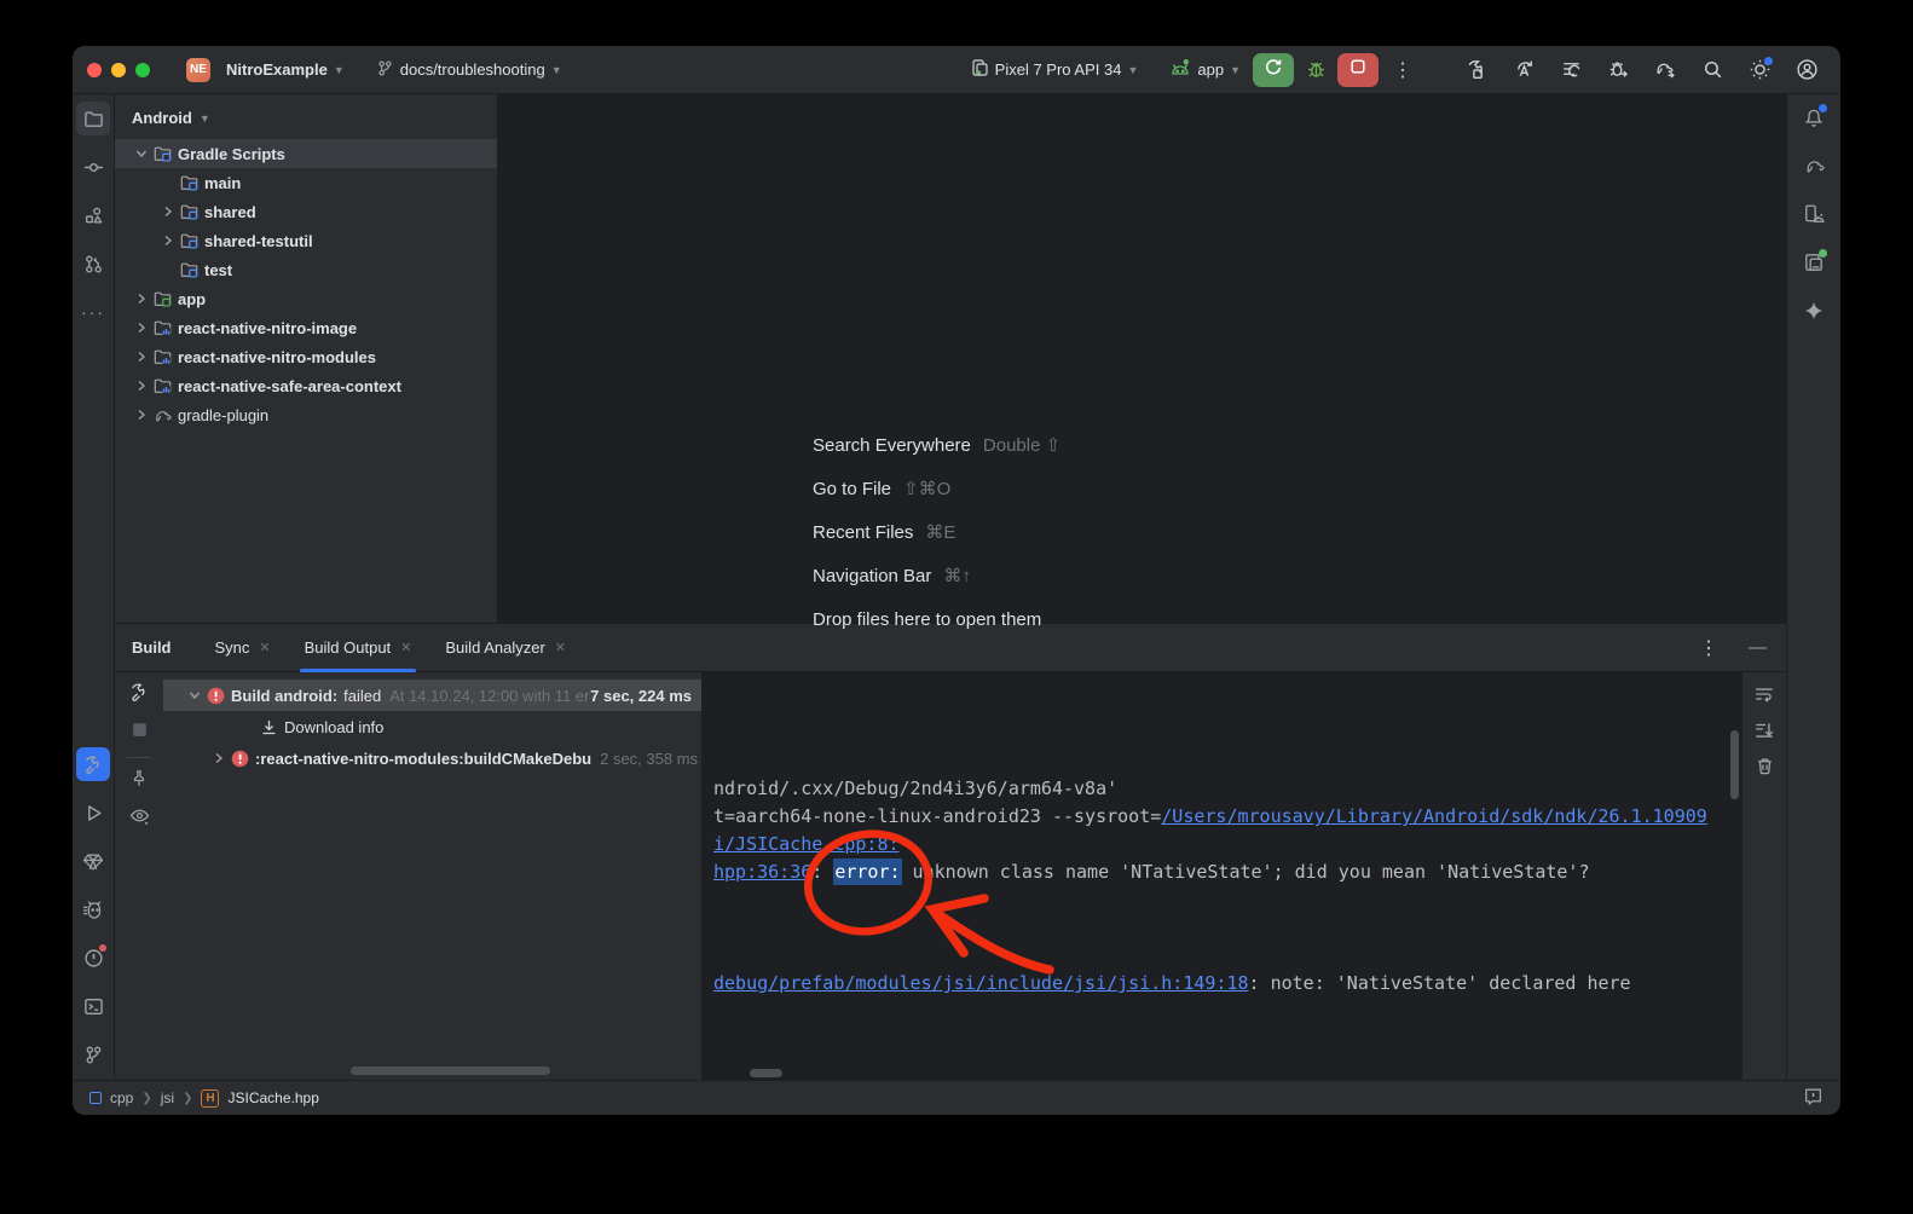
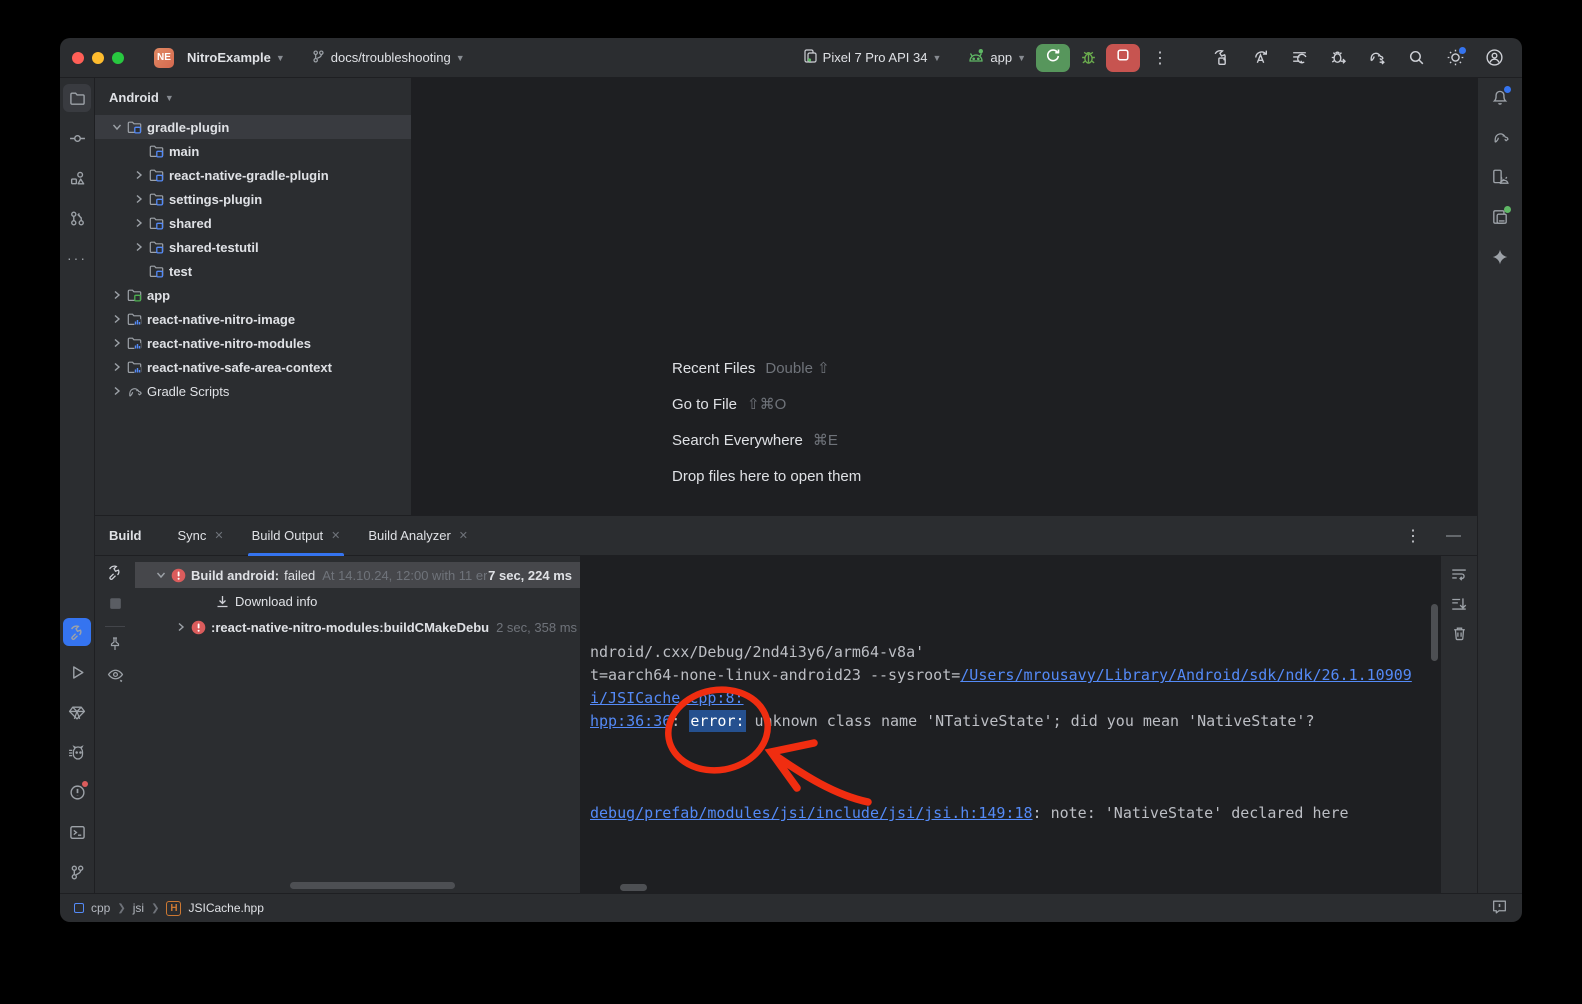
  NE
  NitroExample
  ▼
  docs/troubleshooting
  ▼
  Pixel 7 Pro API 34
  ▼
  app
  ▼
  ⋮
  ···
  Android
  ▼
- Gradle Scripts
+ gradle-plugin
  main
+ react-native-gradle-plugin
+ settings-plugin
  shared
  shared-testutil
  test
  app
  react-native-nitro-image
  react-native-nitro-modules
  react-native-safe-area-context
- gradle-plugin
+ Gradle Scripts
- Search Everywhere
+ Recent Files
  Double ⇧
  Go to File
  ⇧⌘O
- Recent Files
+ Search Everywhere
  ⌘E
- Navigation Bar
- ⌘↑
  Drop files here to open them
  Build
  Sync
  ✕
  Build Output
  ✕
  Build Analyzer
  ✕
  ⋮
  —
  Build android:
  failed
  At 14.10.24, 12:00 with 11 er
  7 sec, 224 ms
  Download info
  :react-native-nitro-modules:buildCMakeDebu
  2 sec, 358 ms
  ndroid/.cxx/Debug/2nd4i3y6/arm64-v8a'
  t=aarch64-none-linux-android23 --sysroot=/Users/mrousavy/Library/Android/sdk/ndk/26.1.10909
  i/JSICachepp:8:
  hpp:36:36: error: uknown class name 'NTativeState'; did you mean 'NativeState'?
  debug/prefab/modules/jsi/include/jsi/jsi.h:149:18: note: 'NativeState' declared here
  cpp
  ❯
  jsi
  ❯
  H
  JSICache.hpp
